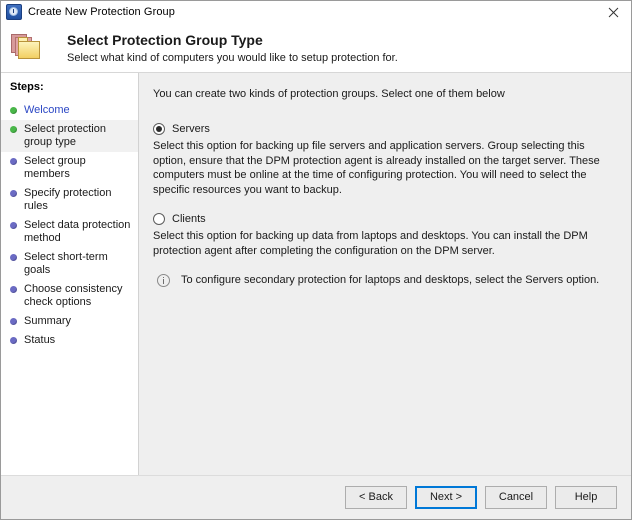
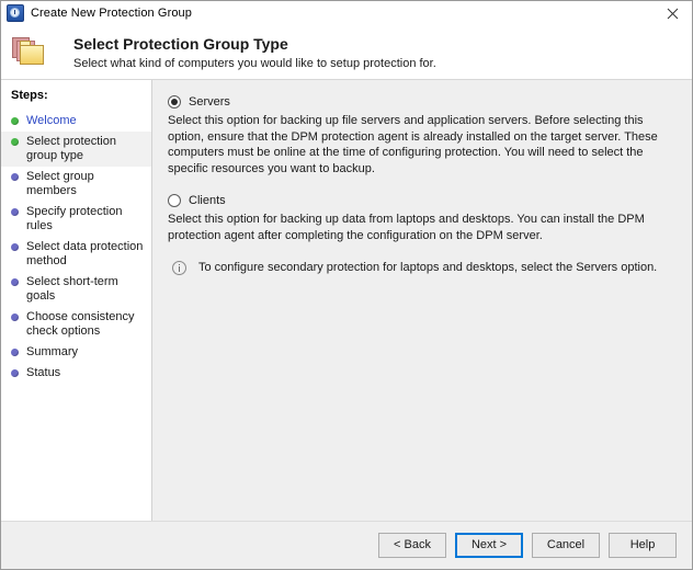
  Create New Protection Group
  Select Protection Group Type
  Select what kind of computers you would like to setup protection for.
  Steps:
  Welcome
  Select protection group type
  Select group members
  Specify protection rules
  Select data protection method
  Select short-term goals
  Choose consistency check options
  Summary
  Status
- You can create two kinds of protection groups. Select one of them below
  Servers
- Select this option for backing up file servers and application servers. Group selecting this option, ensure that the DPM protection agent is already installed on the target server. These computers must be online at the time of configuring protection. You will need to select the specific resources you want to backup.
+ Select this option for backing up file servers and application servers. Before selecting this option, ensure that the DPM protection agent is already installed on the target server. These computers must be online at the time of configuring protection. You will need to select the specific resources you want to backup.
  Clients
  Select this option for backing up data from laptops and desktops. You can install the DPM protection agent after completing the configuration on the DPM server.
  To configure secondary protection for laptops and desktops, select the Servers option.
  < Back
  Next >
  Cancel
  Help
